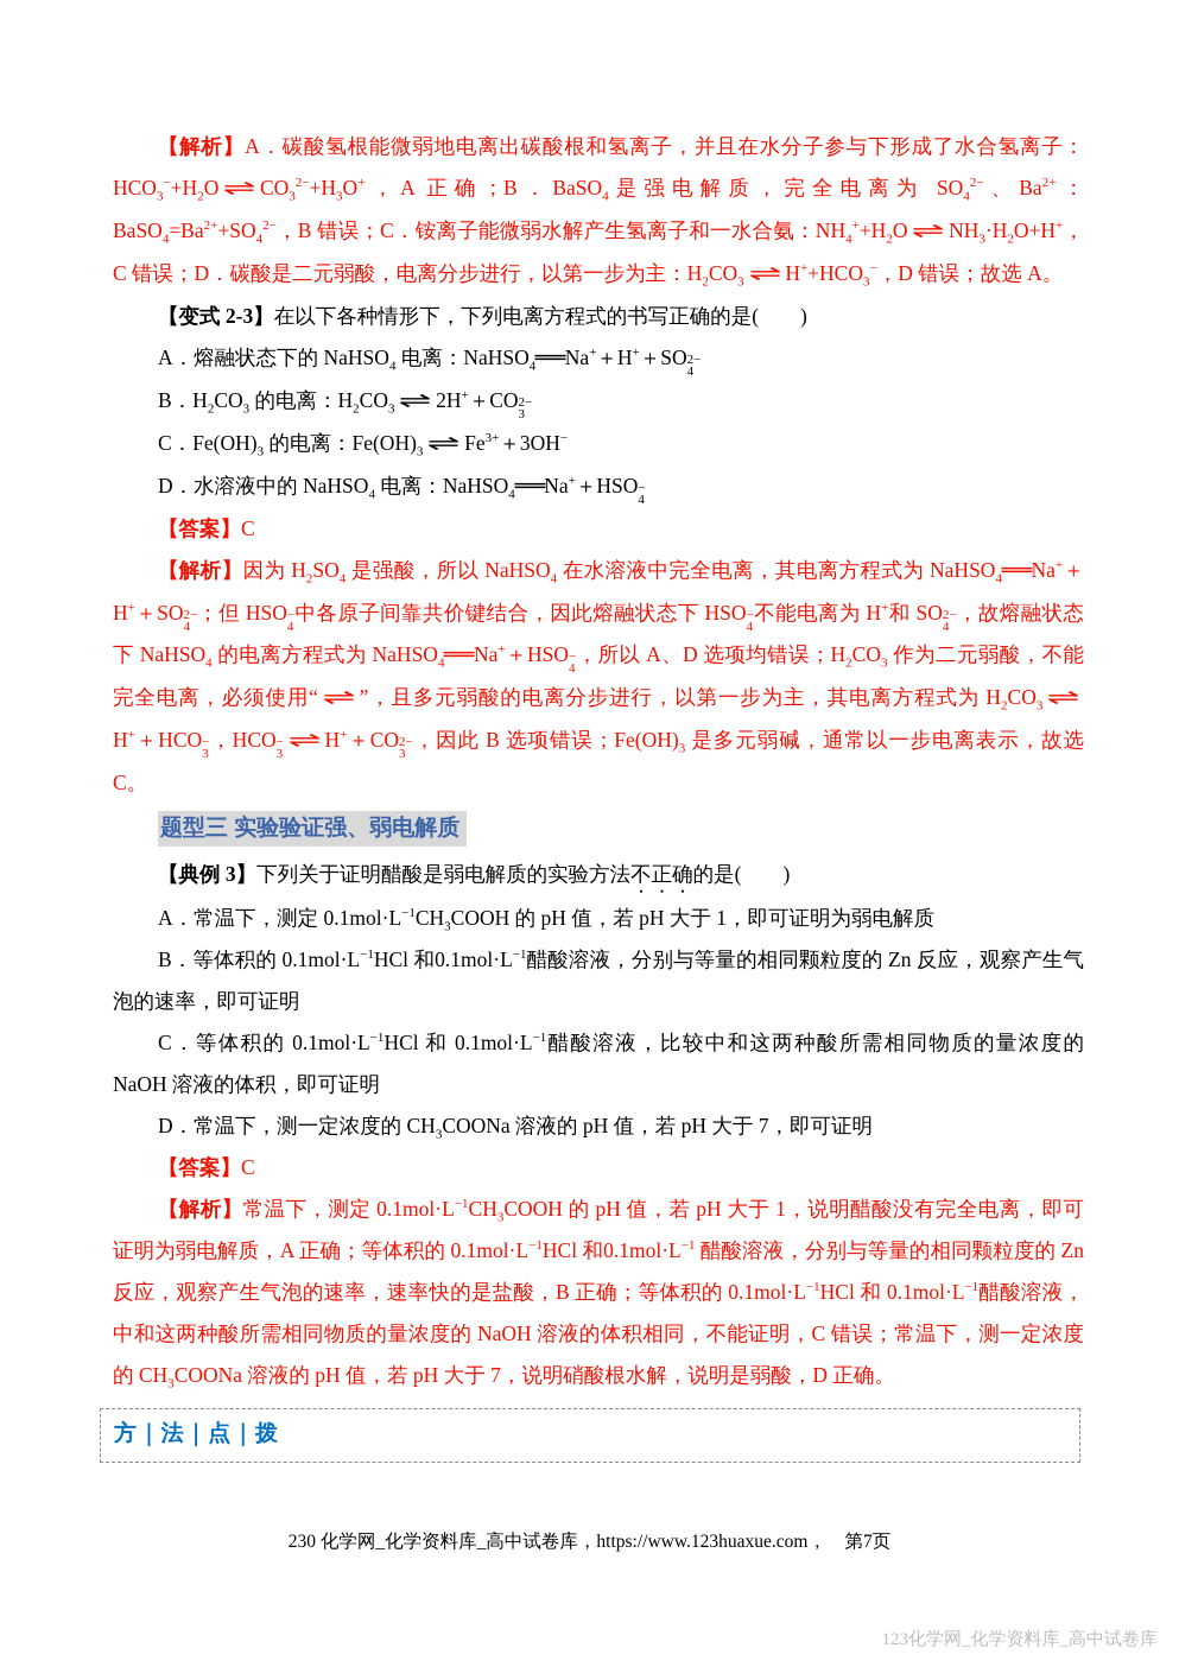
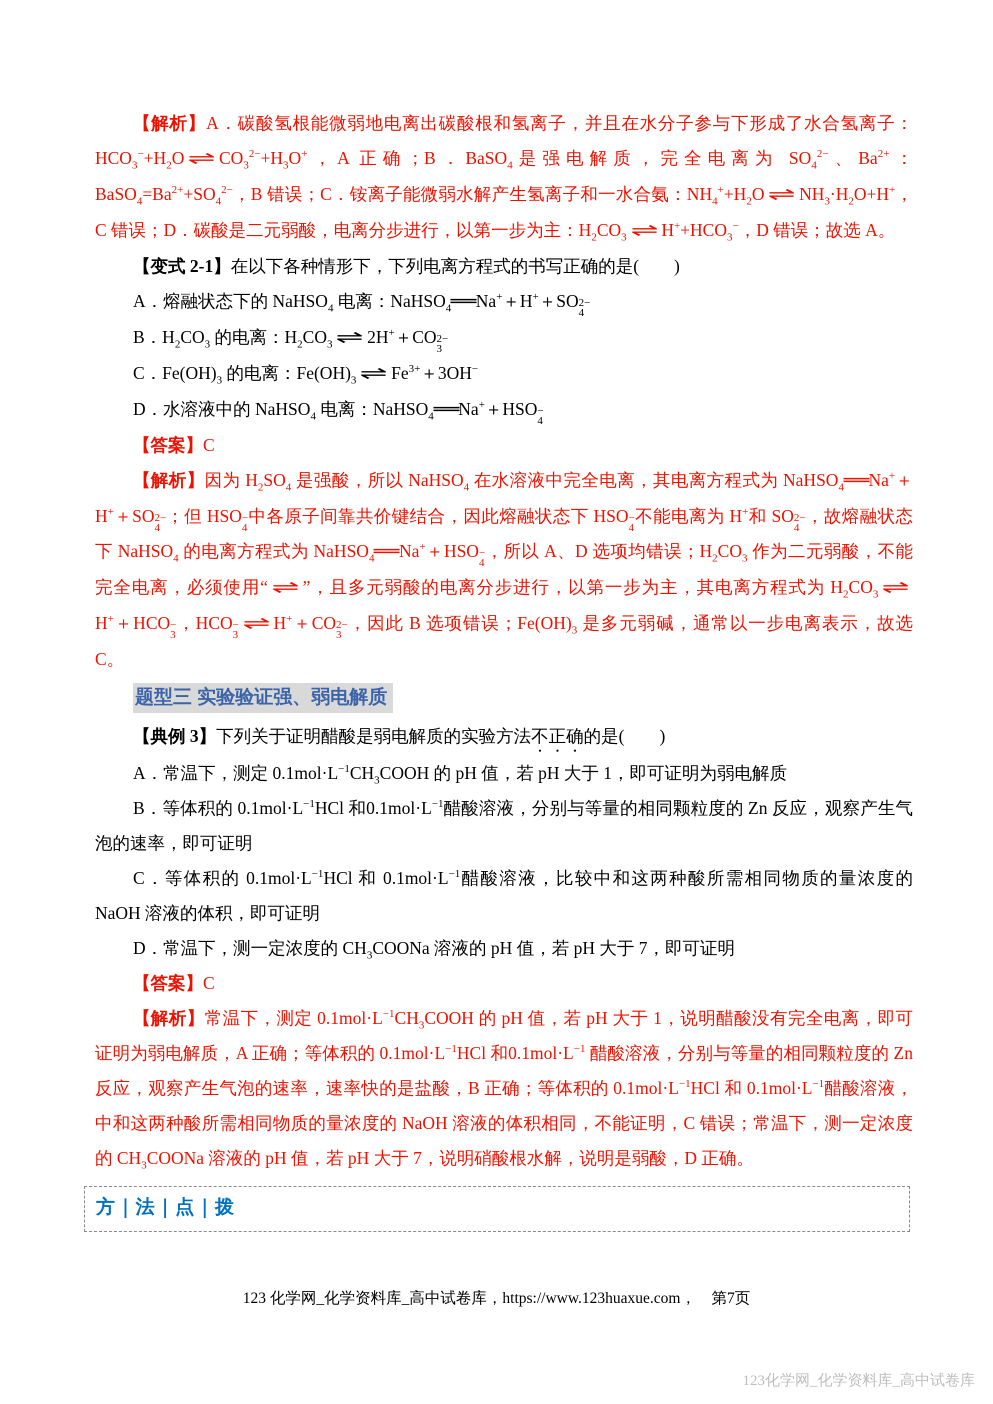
  【解析】A．碳酸氢根能微弱地电离出碳酸根和氢离子，并且在水分子参与下形成了水合氢离子：HCO3−+H2O ⇌ CO32−+H3O+，A 正确；B．BaSO4是强电解质，完全电离为 SO42−、Ba2+：BaSO4=Ba2++SO42−，B 错误；C．铵离子能微弱水解产生氢离子和一水合氨：NH4++H2O ⇌ NH3·H2O+H+，C 错误；D．碳酸是二元弱酸，电离分步进行，以第一步为主：H2CO3⇌ H++HCO3−，D 错误；故选 A。
- 【变式 2-3】在以下各种情形下，下列电离方程式的书写正确的是( )
+ 【变式 2-1】在以下各种情形下，下列电离方程式的书写正确的是( )
  A．熔融状态下的 NaHSO4 电离：NaHSO4═Na+＋H+＋SO
  2−
  4
  B．H2CO3 的电离：H2CO3⇌ 2H+＋CO
  2−
  3
  C．Fe(OH)3 的电离：Fe(OH)3⇌ Fe3+＋3OH−
  D．水溶液中的 NaHSO4 电离：NaHSO4═Na+＋HSO
  −
  4
  【答案】C
  【解析】因为 H2SO4 是强酸，所以 NaHSO4 在水溶液中完全电离，其电离方程式为 NaHSO4═Na+＋H+＋SO
  2−
  4
  ；但 HSO
  −
  4
  中各原子间靠共价键结合，因此熔融状态下 HSO
  −
  4
  不能电离为 H+和 SO
  2−
  4
  ，故熔融状态下 NaHSO4 的电离方程式为 NaHSO4═Na+＋HSO
  −
  4
  ，所以 A、D 选项均错误；H2CO3 作为二元弱酸，不能完全电离，必须使用“ ⇌ ”，且多元弱酸的电离分步进行，以第一步为主，其电离方程式为 H2CO3⇌H+＋HCO
  −
  3
  ，HCO
  −
  3
  ⇌ H+＋CO
  2−
  3
  ，因此 B 选项错误；Fe(OH)3 是多元弱碱，通常以一步电离表示，故选 C。
  题型三 实验验证强、弱电解质
  【典例 3】下列关于证明醋酸是弱电解质的实验方法不正确的是( )
  A．常温下，测定 0.1mol·L−1CH3COOH 的 pH 值，若 pH 大于 1，即可证明为弱电解质
  B．等体积的 0.1mol·L−1HCl 和0.1mol·L−1醋酸溶液，分别与等量的相同颗粒度的 Zn 反应，观察产生气泡的速率，即可证明
  C．等体积的 0.1mol·L−1HCl 和 0.1mol·L−1醋酸溶液，比较中和这两种酸所需相同物质的量浓度的 NaOH 溶液的体积，即可证明
  D．常温下，测一定浓度的 CH3COONa 溶液的 pH 值，若 pH 大于 7，即可证明
  【答案】C
  【解析】常温下，测定 0.1mol·L−1CH3COOH 的 pH 值，若 pH 大于 1，说明醋酸没有完全电离，即可证明为弱电解质，A 正确；等体积的 0.1mol·L−1HCl 和0.1mol·L−1 醋酸溶液，分别与等量的相同颗粒度的 Zn 反应，观察产生气泡的速率，速率快的是盐酸，B 正确；等体积的 0.1mol·L−1HCl 和 0.1mol·L−1醋酸溶液，中和这两种酸所需相同物质的量浓度的 NaOH 溶液的体积相同，不能证明，C 错误；常温下，测一定浓度的 CH3COONa 溶液的 pH 值，若 pH 大于 7，说明硝酸根水解，说明是弱酸，D 正确。
  方｜法｜点｜拨
- 230 化学网_化学资料库_高中试卷库，https://www.123huaxue.com， 第7页
+ 123 化学网_化学资料库_高中试卷库，https://www.123huaxue.com， 第7页
  123化学网_化学资料库_高中试卷库
